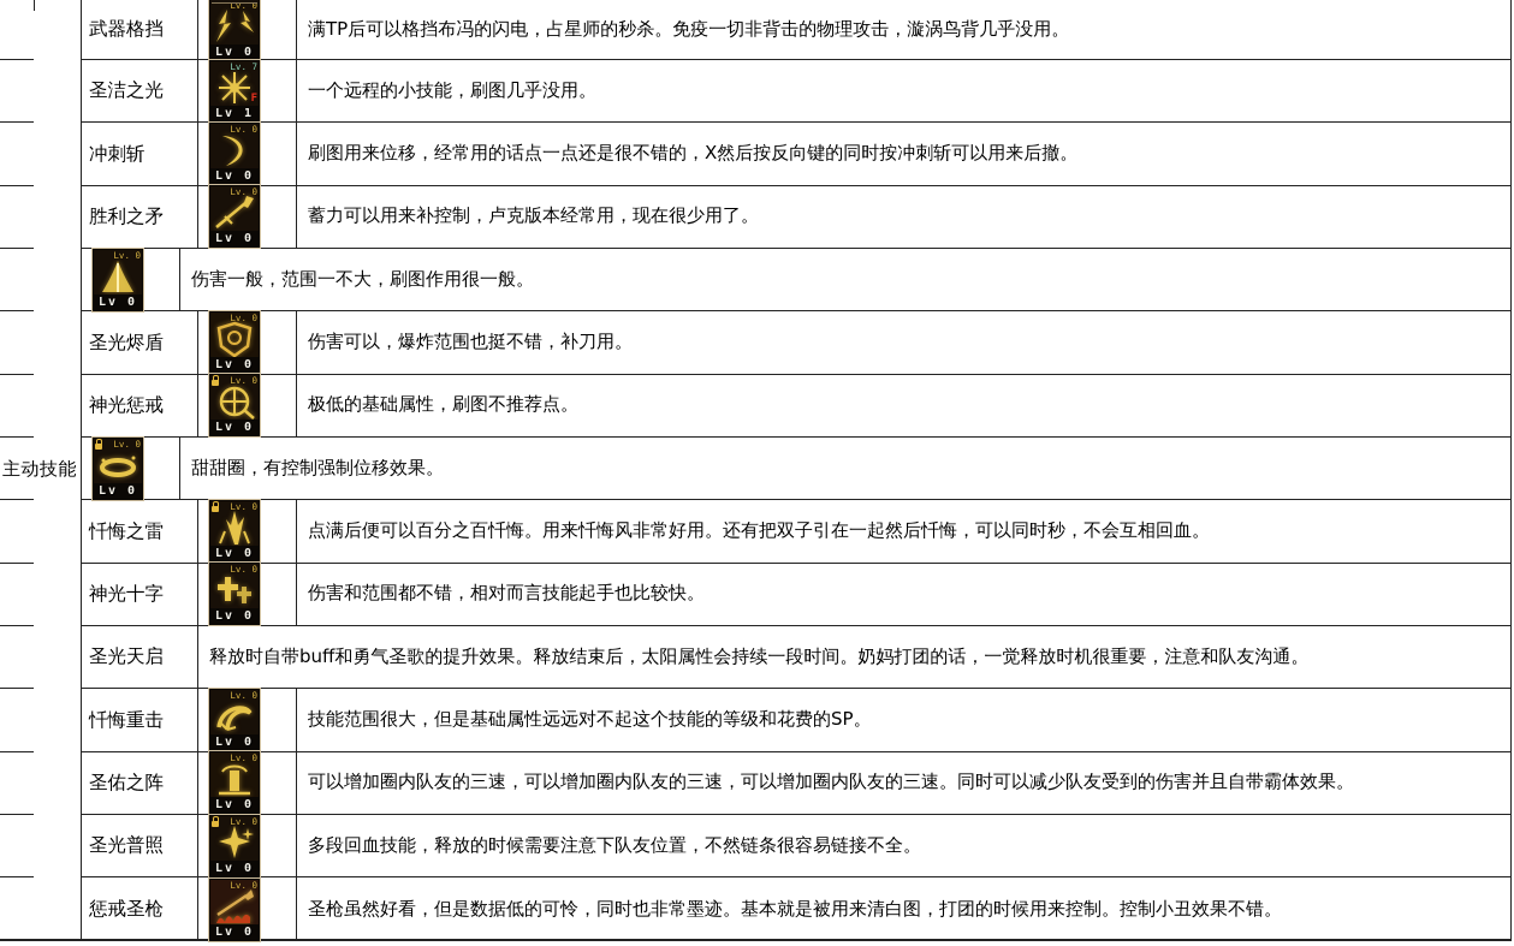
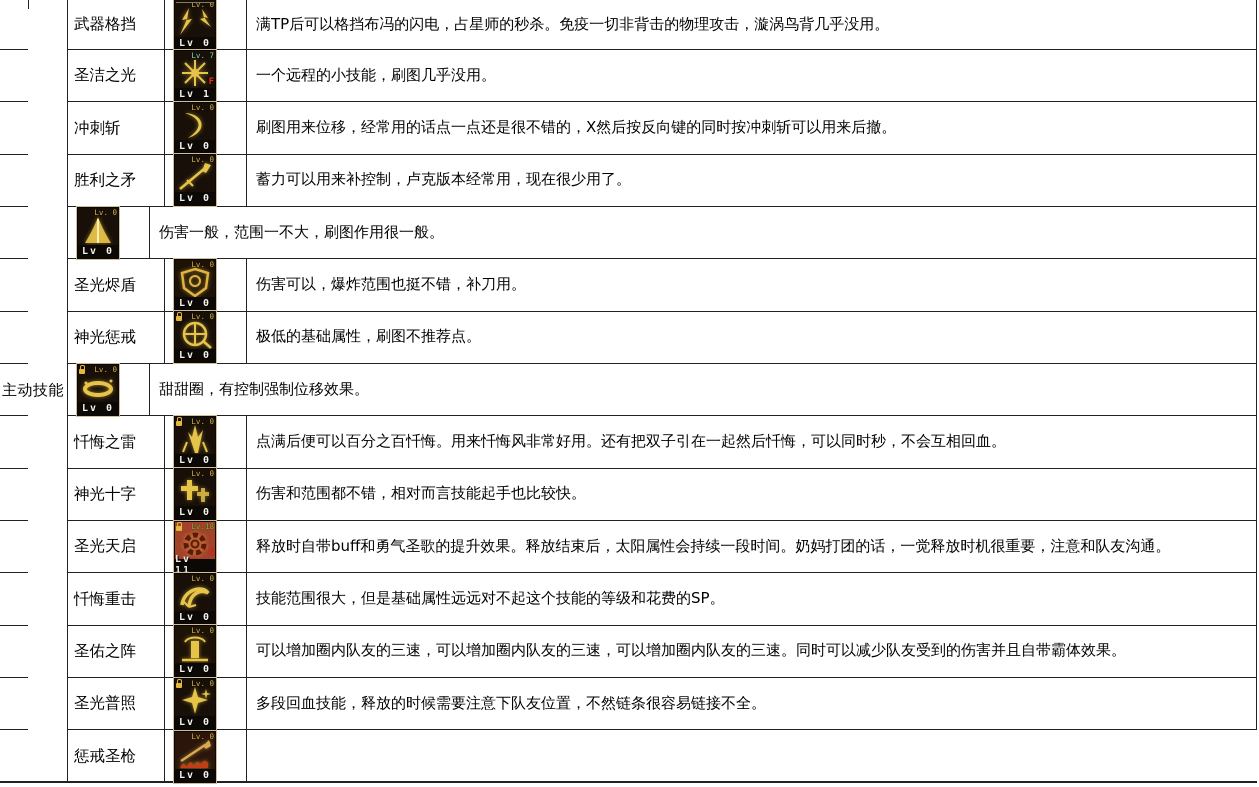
  主动技能
  武器格挡
  Lv. 0
  Lv 0
  满TP后可以格挡布冯的闪电，占星师的秒杀。免疫一切非背击的物理攻击，漩涡鸟背几乎没用。
  圣洁之光
  Lv. 7
  F
  Lv 1
  一个远程的小技能，刷图几乎没用。
  冲刺斩
  Lv. 0
  Lv 0
  刷图用来位移，经常用的话点一点还是很不错的，X然后按反向键的同时按冲刺斩可以用来后撤。
  胜利之矛
  Lv. 0
  Lv 0
  蓄力可以用来补控制，卢克版本经常用，现在很少用了。
  Lv. 0
  Lv 0
  伤害一般，范围一不大，刷图作用很一般。
  圣光烬盾
  Lv. 0
  Lv 0
  伤害可以，爆炸范围也挺不错，补刀用。
  神光惩戒
  Lv. 0
  Lv 0
  极低的基础属性，刷图不推荐点。
  Lv. 0
  Lv 0
  甜甜圈，有控制强制位移效果。
  忏悔之雷
  Lv. 0
  Lv 0
  点满后便可以百分之百忏悔。用来忏悔风非常好用。还有把双子引在一起然后忏悔，可以同时秒，不会互相回血。
  神光十字
  Lv. 0
  Lv 0
  伤害和范围都不错，相对而言技能起手也比较快。
  圣光天启
+ Lv.18
+ G
+ Lv 11
  释放时自带buff和勇气圣歌的提升效果。释放结束后，太阳属性会持续一段时间。奶妈打团的话，一觉释放时机很重要，注意和队友沟通。
  忏悔重击
  Lv. 0
  Lv 0
  技能范围很大，但是基础属性远远对不起这个技能的等级和花费的SP。
  圣佑之阵
  Lv. 0
  Lv 0
  可以增加圈内队友的三速，可以增加圈内队友的三速，可以增加圈内队友的三速。同时可以减少队友受到的伤害并且自带霸体效果。
  圣光普照
  Lv. 0
  Lv 0
  多段回血技能，释放的时候需要注意下队友位置，不然链条很容易链接不全。
  惩戒圣枪
  Lv. 0
  Lv 0
- 圣枪虽然好看，但是数据低的可怜，同时也非常墨迹。基本就是被用来清白图，打团的时候用来控制。控制小丑效果不错。
